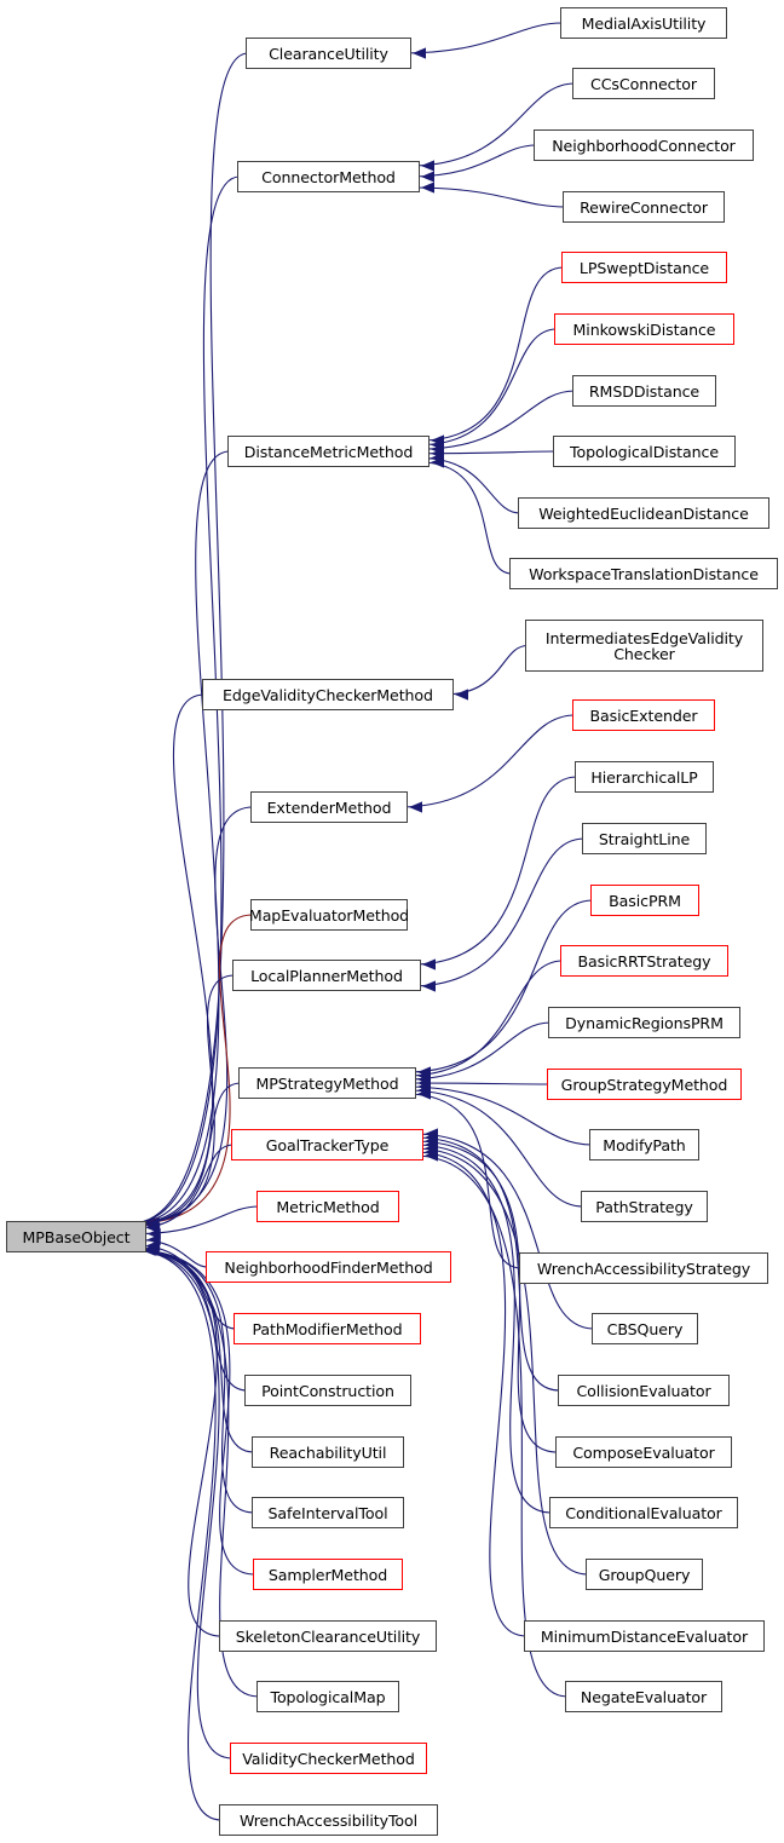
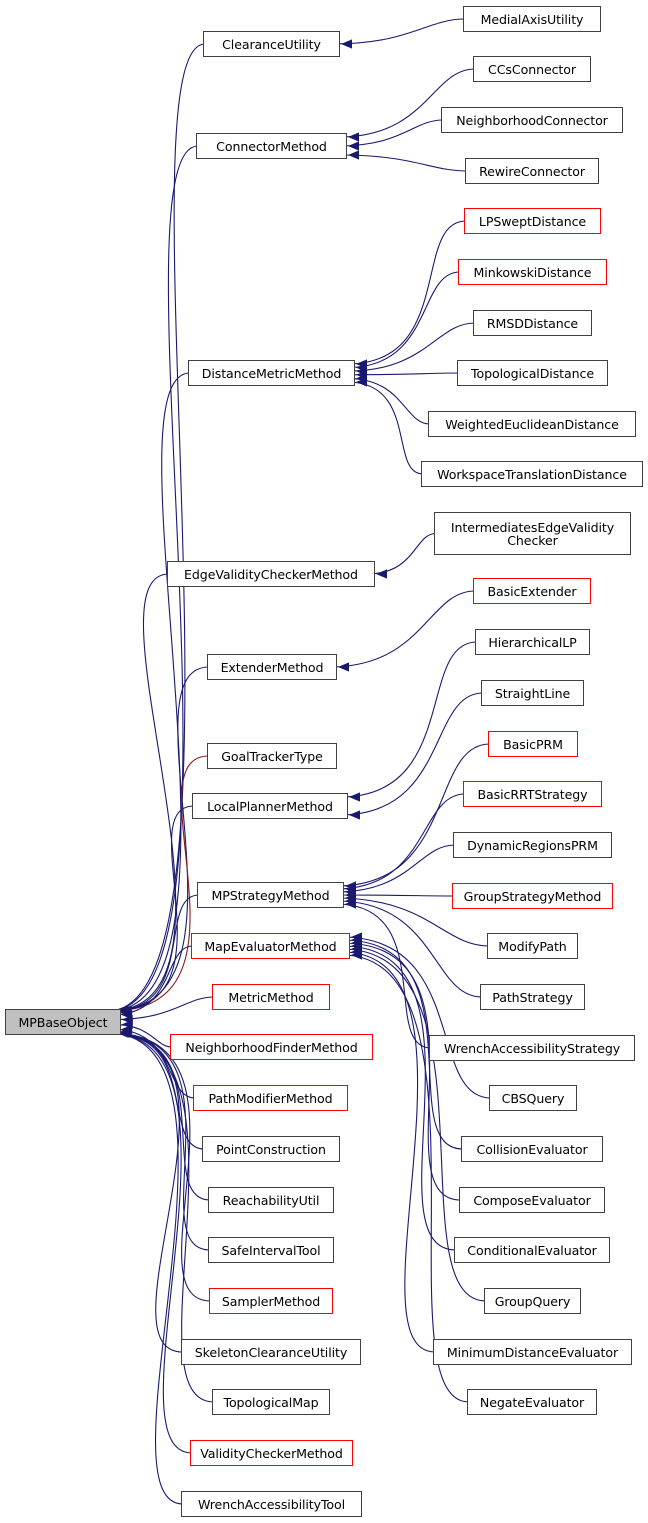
  MPBaseObject
  ClearanceUtility
  ConnectorMethod
  DistanceMetricMethod
  EdgeValidityCheckerMethod
  ExtenderMethod
- MapEvaluatorMethod
+ GoalTrackerType
  LocalPlannerMethod
  MPStrategyMethod
- GoalTrackerType
+ MapEvaluatorMethod
  MetricMethod
  NeighborhoodFinderMethod
  PathModifierMethod
  PointConstruction
  ReachabilityUtil
  SafeIntervalTool
  SamplerMethod
  SkeletonClearanceUtility
  TopologicalMap
  ValidityCheckerMethod
  WrenchAccessibilityTool
  MedialAxisUtility
  CCsConnector
  NeighborhoodConnector
  RewireConnector
  LPSweptDistance
  MinkowskiDistance
  RMSDDistance
  TopologicalDistance
  WeightedEuclideanDistance
  WorkspaceTranslationDistance
  IntermediatesEdgeValidity
  Checker
  BasicExtender
  HierarchicalLP
  StraightLine
  BasicPRM
  BasicRRTStrategy
  DynamicRegionsPRM
  GroupStrategyMethod
  ModifyPath
  PathStrategy
  WrenchAccessibilityStrategy
  CBSQuery
  CollisionEvaluator
  ComposeEvaluator
  ConditionalEvaluator
  GroupQuery
  MinimumDistanceEvaluator
  NegateEvaluator
